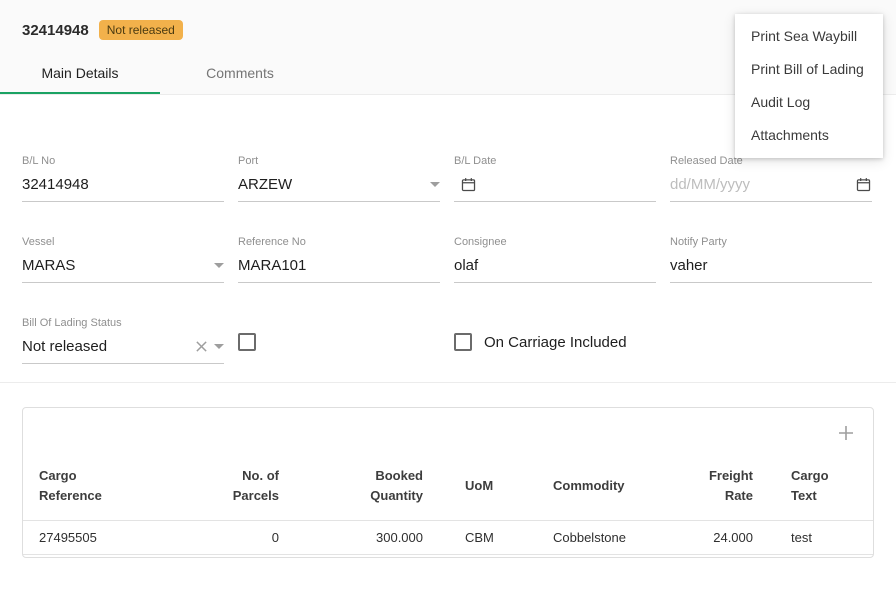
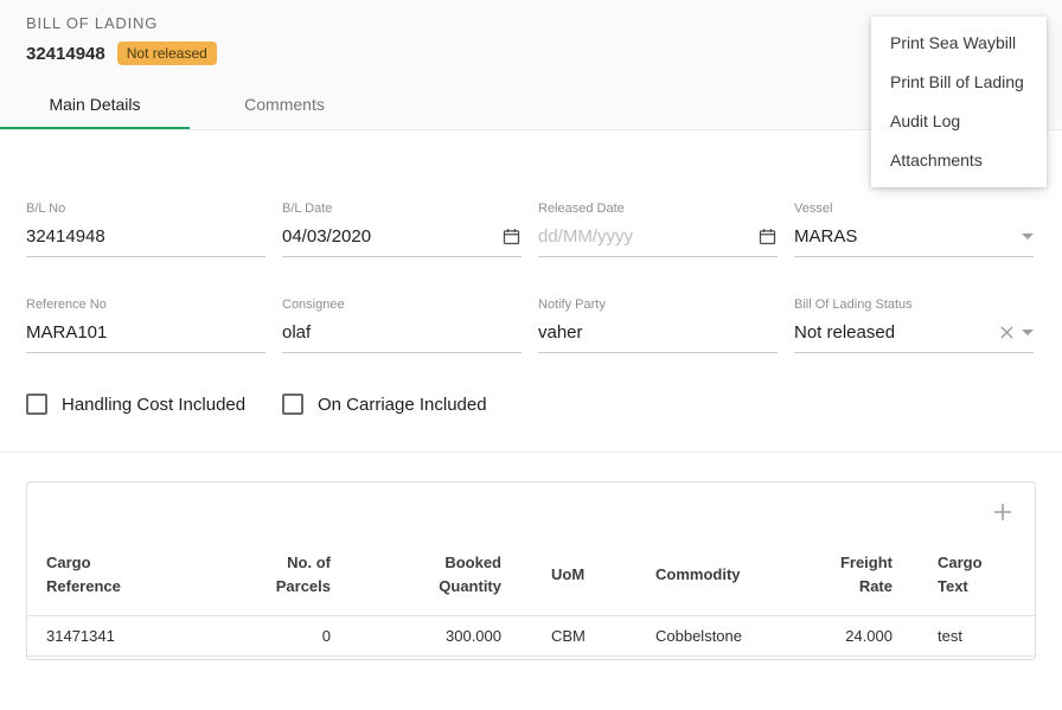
+ BILL OF LADING
  32414948
  Not released
  Main Details
  Comments
  Print Sea Waybill
  Print Bill of Lading
  Audit Log
  Attachments
  B/L No
  32414948
- Port
- ARZEW
  B/L Date
+ 04/03/2020
  Released Date
  dd/MM/yyyy
  Vessel
  MARAS
  Reference No
  MARA101
  Consignee
  olaf
  Notify Party
  vaher
  Bill Of Lading Status
  Not released
+ Handling Cost Included
  On Carriage Included
  Cargo Reference	No. of Parcels	Booked Quantity	UoM	Commodity	Freight Rate	Cargo Text
- 27495505	0	300.000	CBM	Cobbelstone	24.000	test
+ 31471341	0	300.000	CBM	Cobbelstone	24.000	test
